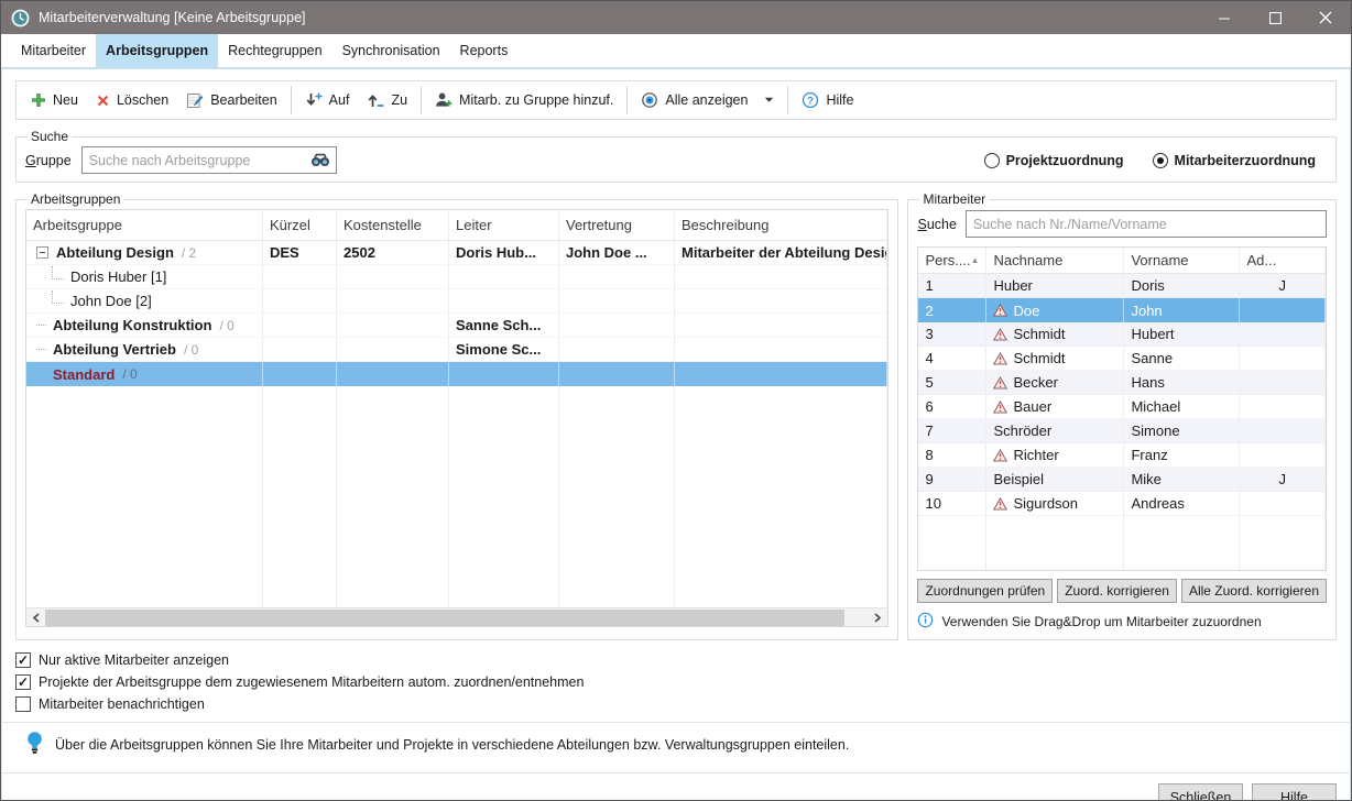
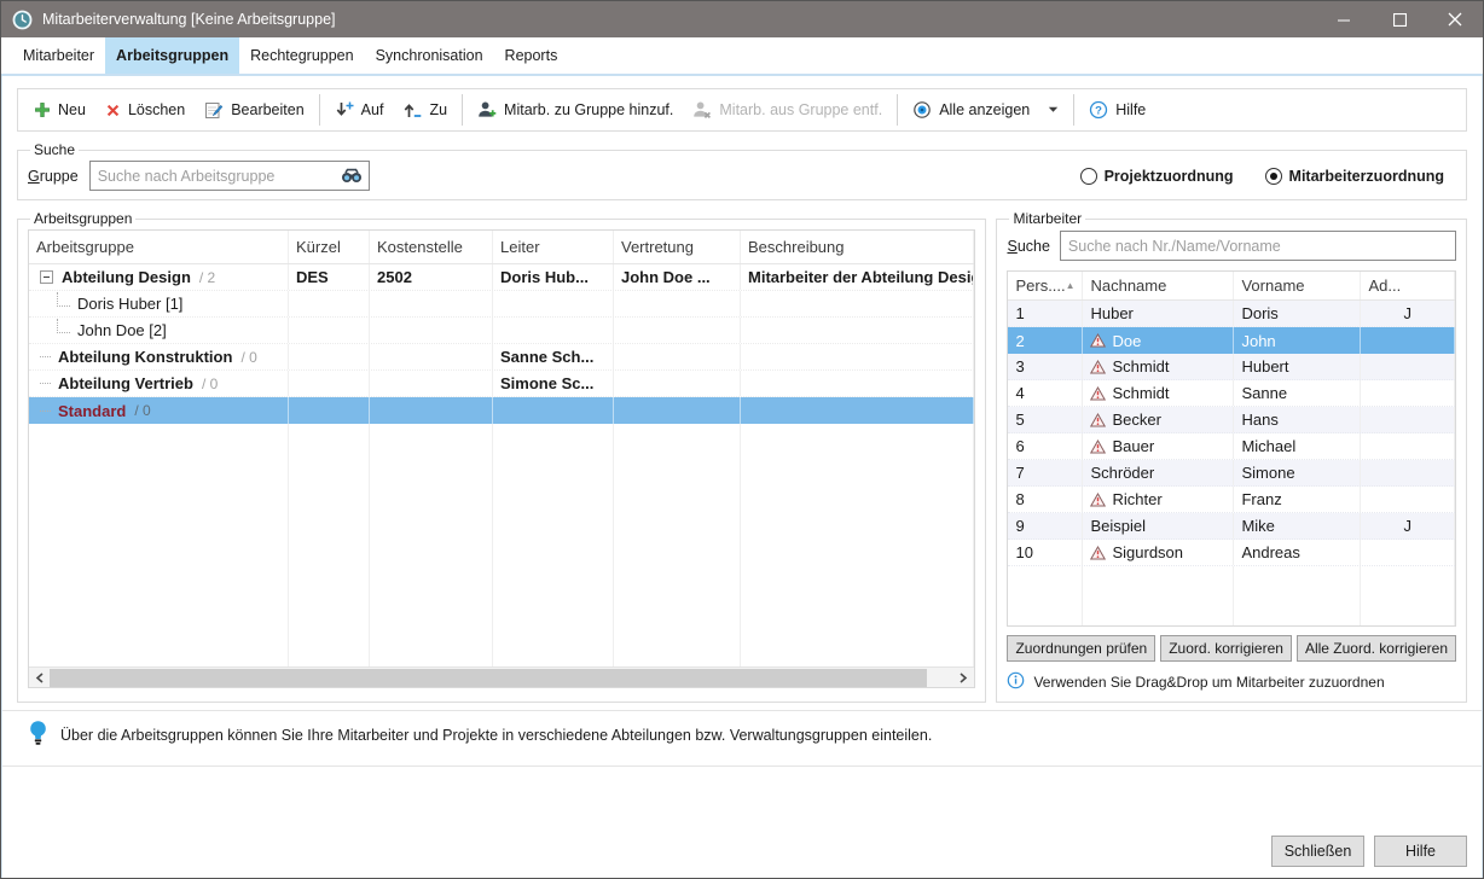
  Mitarbeiterverwaltung [Keine Arbeitsgruppe]
  Mitarbeiter
  Arbeitsgruppen
  Rechtegruppen
  Synchronisation
  Reports
  Neu
  Löschen
  Bearbeiten
  Auf
  Zu
  Mitarb. zu Gruppe hinzuf.
+ Mitarb. aus Gruppe entf.
  Alle anzeigen
  ?
  Hilfe
  Suche
  Gruppe
  Suche nach Arbeitsgruppe
  Projektzuordnung
  Mitarbeiterzuordnung
  Arbeitsgruppen
  Arbeitsgruppe
  Kürzel
  Kostenstelle
  Leiter
  Vertretung
  Beschreibung
  Abteilung Design
  / 2
  DES
  2502
  Doris Hub...
  John Doe ...
  Mitarbeiter der Abteilung Desi
  Doris Huber [1]
  John Doe [2]
  Abteilung Konstruktion
  / 0
  Sanne Sch...
  Abteilung Vertrieb
  / 0
  Simone Sc...
  Standard
  / 0
  Mitarbeiter
  Suche
  Suche nach Nr./Name/Vorname
  Pers....
  ▲
  Nachname
  Vorname
  Ad...
  1
  Huber
  Doris
  J
  2
  Doe
  John
  3
  Schmidt
  Hubert
  4
  Schmidt
  Sanne
  5
  Becker
  Hans
  6
  Bauer
  Michael
  7
  Schröder
  Simone
  8
  Richter
  Franz
  9
  Beispiel
  Mike
  J
  10
  Sigurdson
  Andreas
  Zuordnungen prüfen
  Zuord. korrigieren
  Alle Zuord. korrigieren
  Verwenden Sie Drag&Drop um Mitarbeiter zuzuordnen
- Nur aktive Mitarbeiter anzeigen
- Projekte der Arbeitsgruppe dem zugewiesenem Mitarbeitern autom. zuordnen/entnehmen
- Mitarbeiter benachrichtigen
  Über die Arbeitsgruppen können Sie Ihre Mitarbeiter und Projekte in verschiedene Abteilungen bzw. Verwaltungsgruppen einteilen.
  Schließen
  Hilfe
